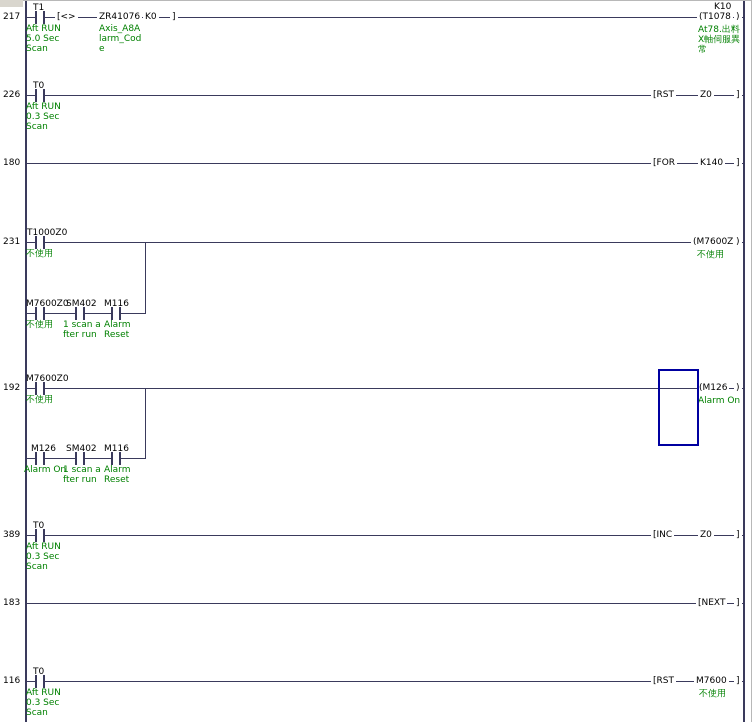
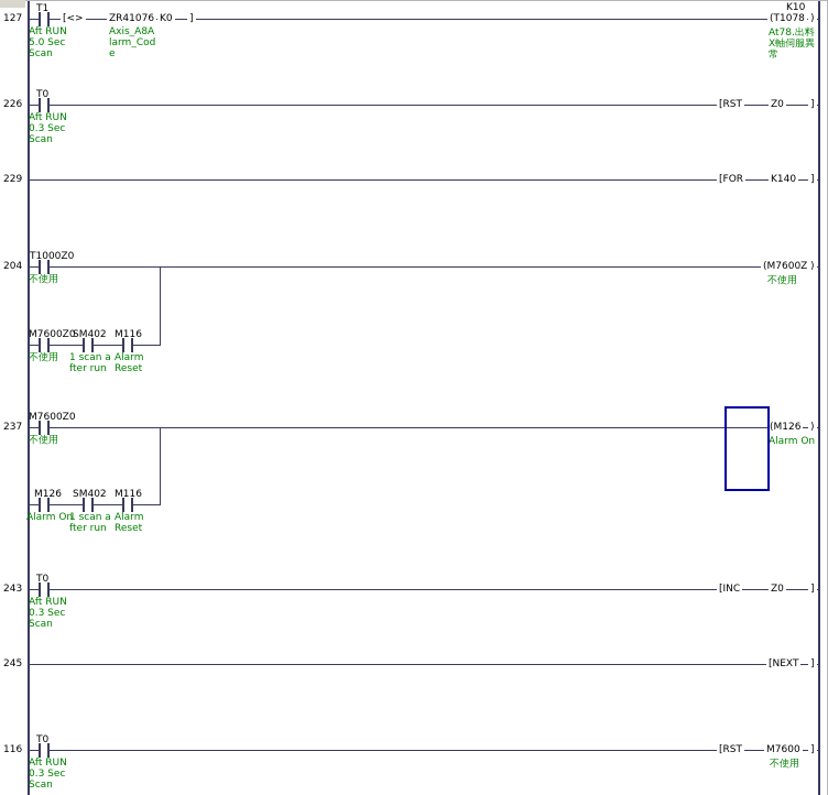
- 217
+ 127
  T1
  Aft RUN
  5.0 Sec
  Scan
  [<>
  ZR41076
  K0
  ]
  Axis_A8A
  larm_Cod
  e
  K10
  (T1078
  )
  At78.出料
  X軸伺服異
  常
  226
  T0
  Aft RUN
  0.3 Sec
  Scan
  [RST
  Z0
  ]
- 180
+ 229
  [FOR
  K140
  ]
- 231
+ 204
  T1000Z0
  不使用
  M7600Z0
  不使用
  SM402
  1 scan a
  fter run
  M116
  Alarm
  Reset
  (M7600Z
  )
  不使用
- 192
+ 237
  M7600Z0
  不使用
  M126
  Alarm On
  SM402
  1 scan a
  fter run
  M116
  Alarm
  Reset
  (M126
  )
  Alarm On
- 389
+ 243
  T0
  Aft RUN
  0.3 Sec
  Scan
  [INC
  Z0
  ]
- 183
+ 245
  [NEXT
  ]
  116
  T0
  Aft RUN
  0.3 Sec
  Scan
  [RST
  M7600
  ]
  不使用
